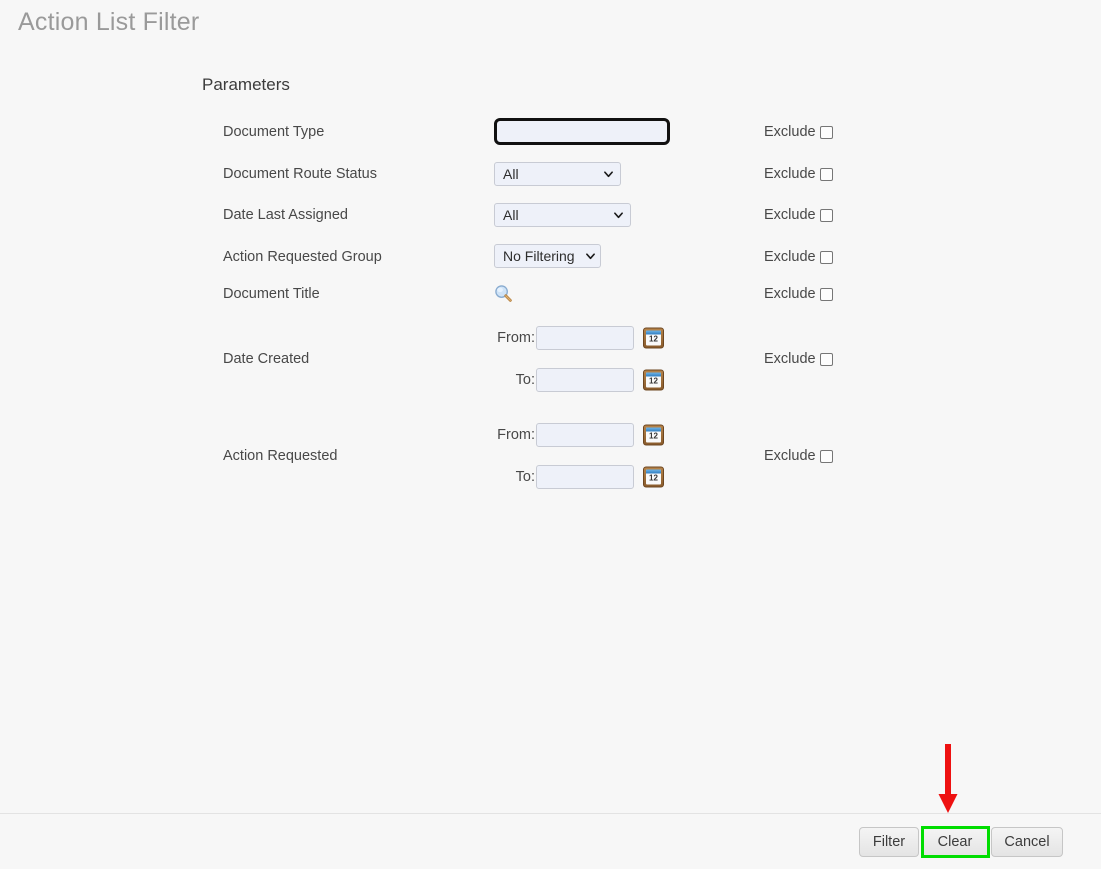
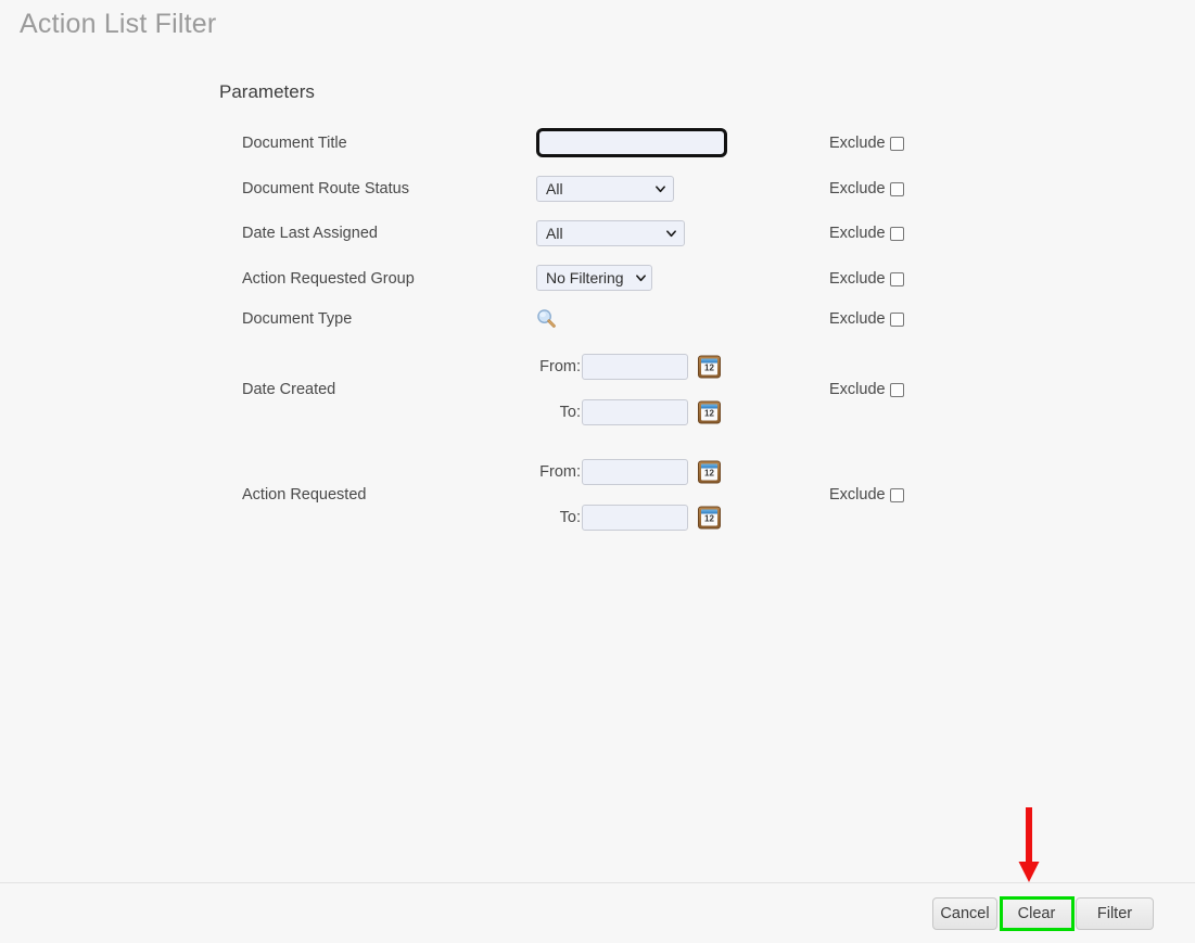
  Action List Filter
  Parameters
- Document Type
+ Document Title
  Exclude
  Document Route Status
  Exclude
  All
  Date Last Assigned
  Exclude
  All
  Action Requested Group
  Exclude
  No Filtering
- Document Title
+ Document Type
  Exclude
  Date Created
  Exclude
  From:
  12
  To:
  12
  Action Requested
  Exclude
  From:
  12
  To:
  12
- Filter
+ Cancel
  Clear
- Cancel
+ Filter
